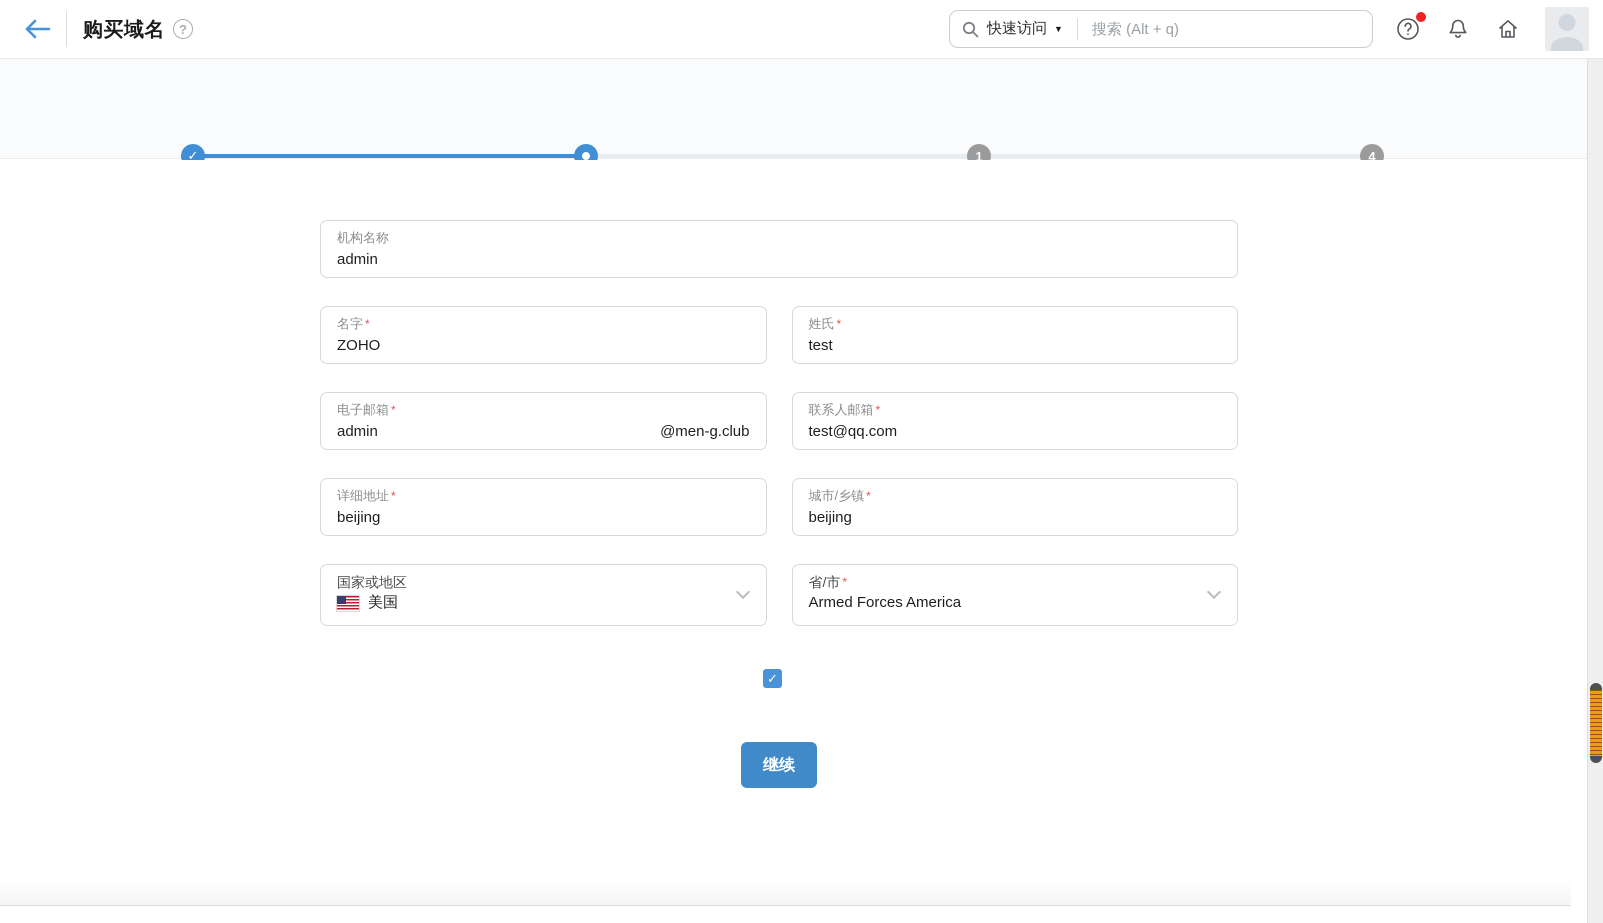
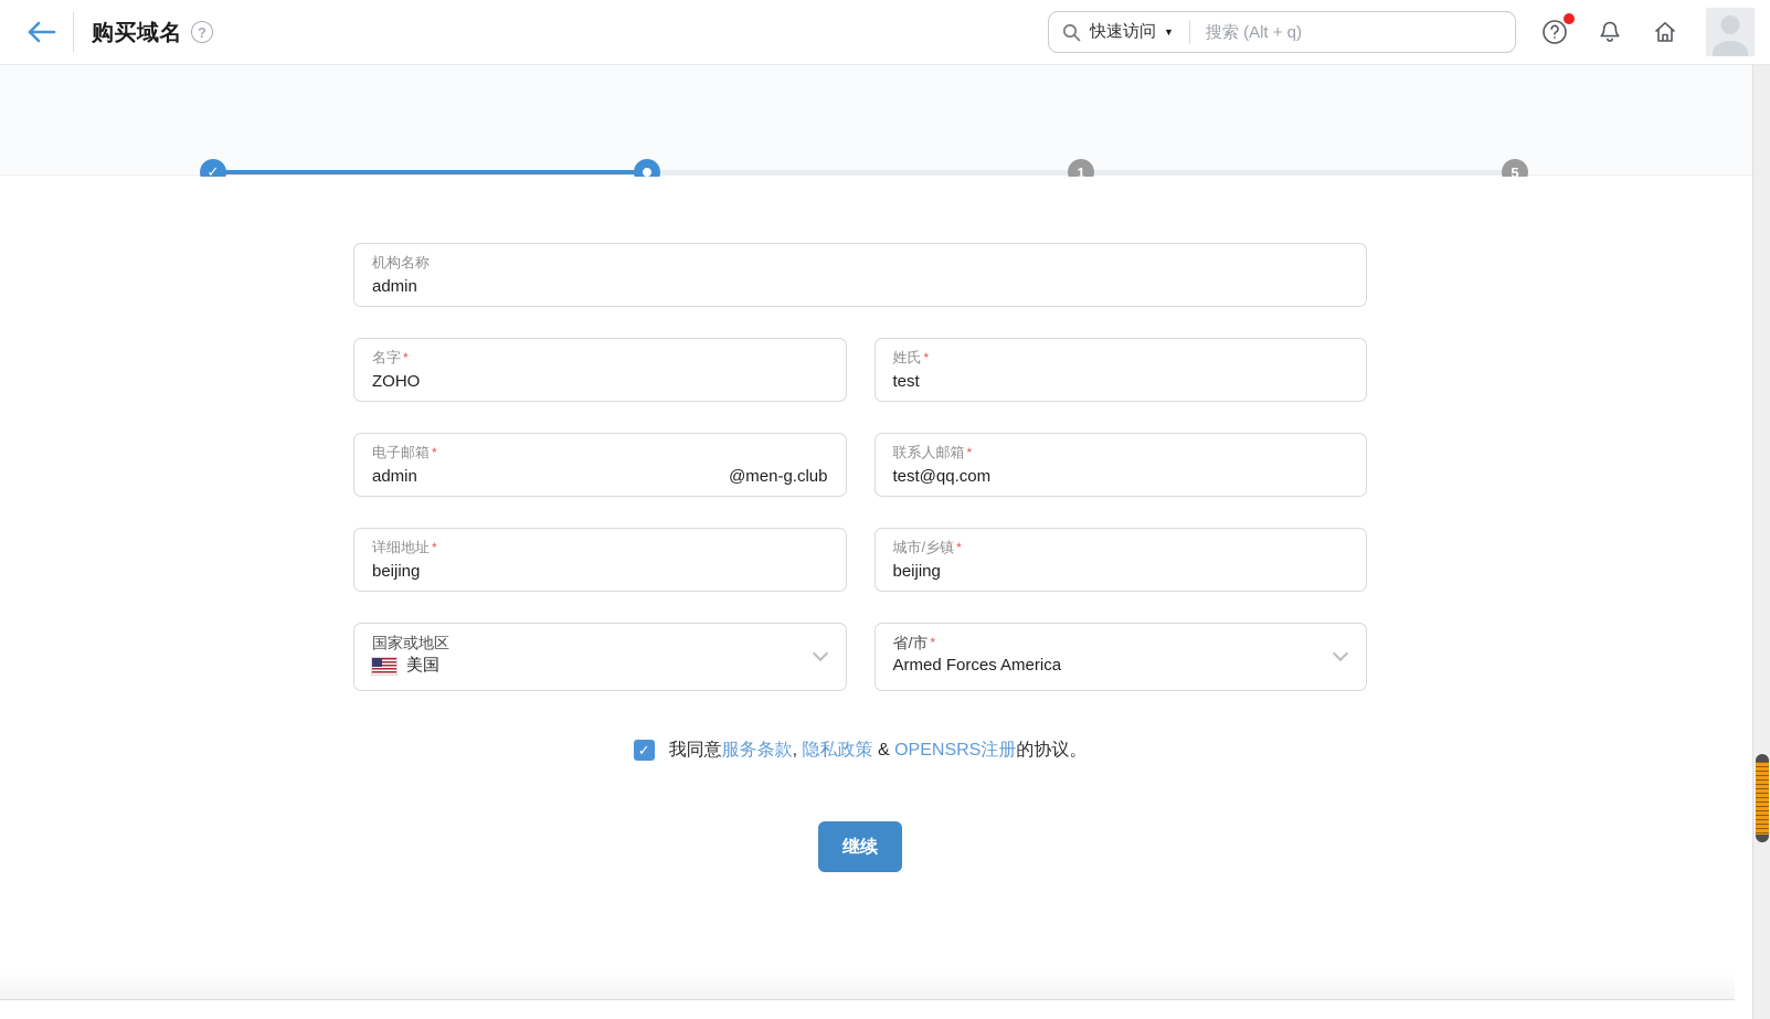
  购买域名
  ?
  快速访问
  ▼
  搜索 (Alt + q)
  ✓
  1
- 4
+ 5
  机构名称
  admin
  名字 *
  ZOHO
  姓氏 *
  test
  电子邮箱 *
  admin
  @men-g.club
  联系人邮箱 *
  test@qq.com
  详细地址 *
  beijing
  城市/乡镇 *
  beijing
  国家或地区
  美国
  省/市 *
  Armed Forces America
  ✓
+ 我同意服务条款, 隐私政策 & OPENSRS注册的协议。
  继续
